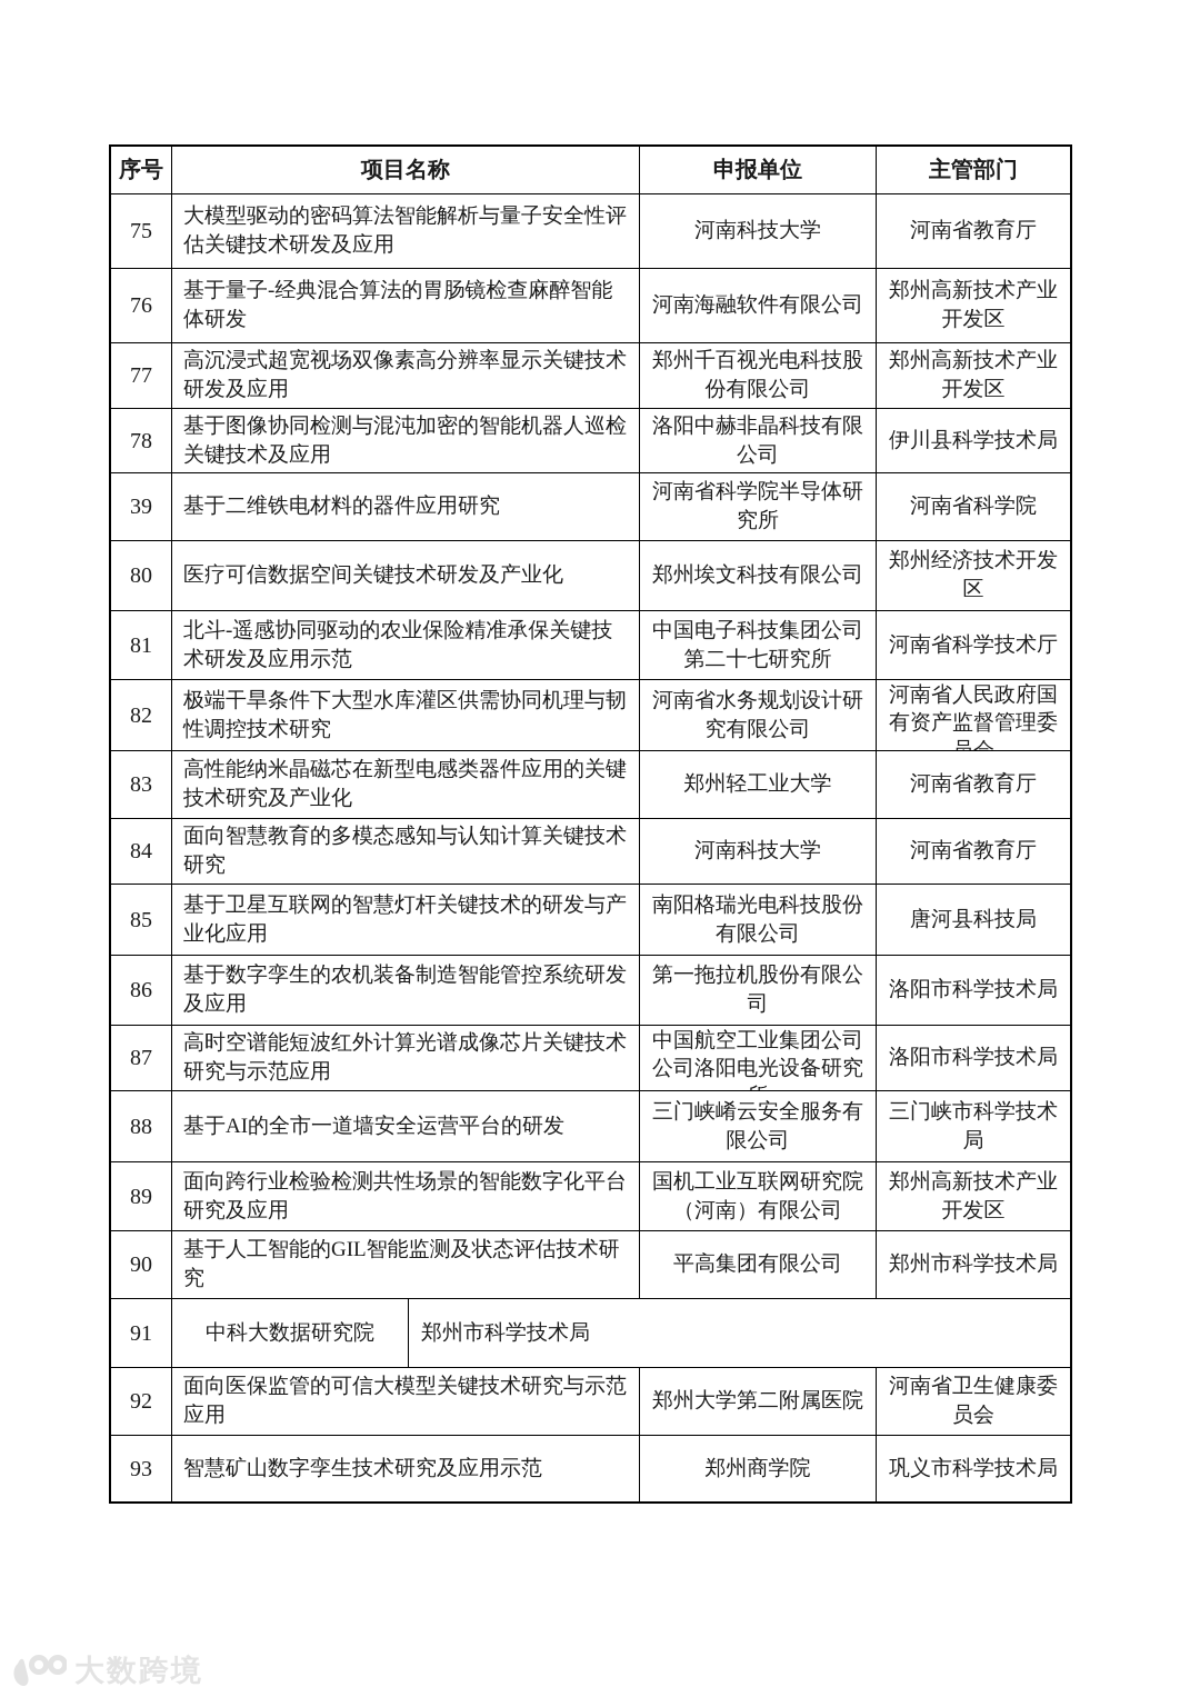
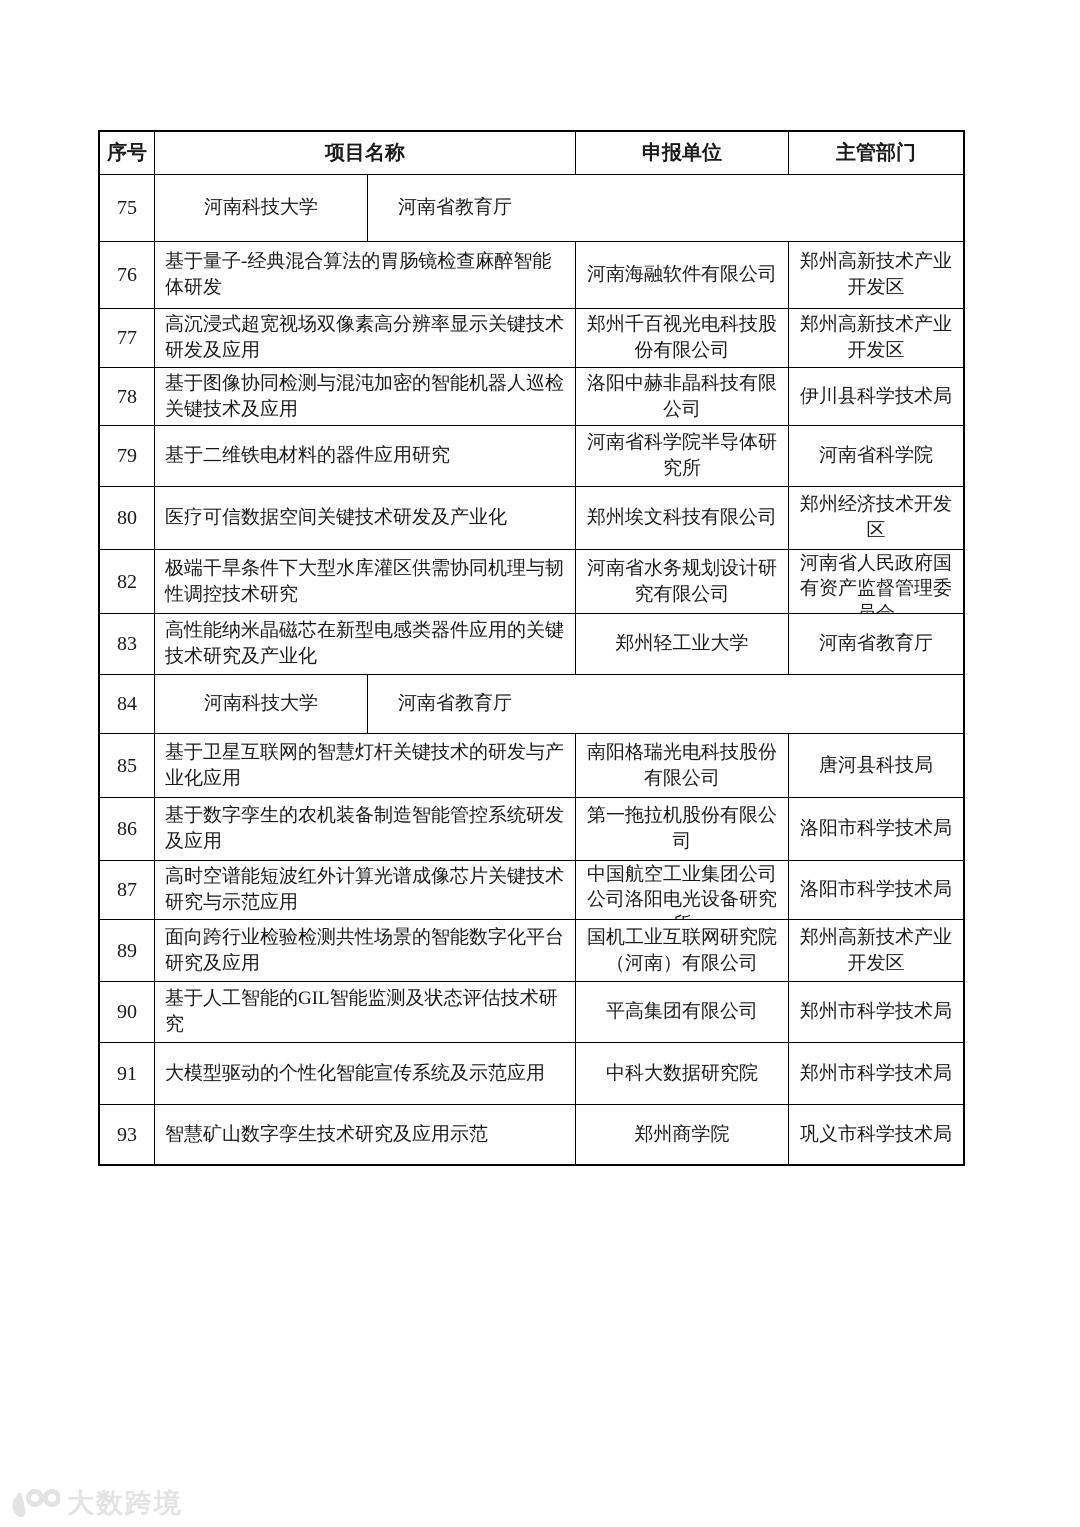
  序号
  项目名称
  申报单位
  主管部门
  75
- 大模型驱动的密码算法智能解析与量子安全性评估关键技术研发及应用
  河南科技大学
  河南省教育厅
  76
  基于量子-经典混合算法的胃肠镜检查麻醉智能体研发
  河南海融软件有限公司
  郑州高新技术产业开发区
  77
  高沉浸式超宽视场双像素高分辨率显示关键技术研发及应用
  郑州千百视光电科技股份有限公司
  郑州高新技术产业开发区
  78
  基于图像协同检测与混沌加密的智能机器人巡检关键技术及应用
  洛阳中赫非晶科技有限公司
  伊川县科学技术局
- 39
+ 79
  基于二维铁电材料的器件应用研究
  河南省科学院半导体研究所
  河南省科学院
  80
  医疗可信数据空间关键技术研发及产业化
  郑州埃文科技有限公司
  郑州经济技术开发区
- 81
- 北斗-遥感协同驱动的农业保险精准承保关键技术研发及应用示范
- 中国电子科技集团公司第二十七研究所
- 河南省科学技术厅
  82
  极端干旱条件下大型水库灌区供需协同机理与韧性调控技术研究
  河南省水务规划设计研究有限公司
  河南省人民政府国有资产监督管理委
  83
  高性能纳米晶磁芯在新型电感类器件应用的关键技术研究及产业化
  郑州轻工业大学
  河南省教育厅
  84
- 面向智慧教育的多模态感知与认知计算关键技术研究
  河南科技大学
  河南省教育厅
  85
  基于卫星互联网的智慧灯杆关键技术的研发与产业化应用
  南阳格瑞光电科技股份有限公司
  唐河县科技局
  86
  基于数字孪生的农机装备制造智能管控系统研发及应用
  第一拖拉机股份有限公司
  洛阳市科学技术局
  87
  高时空谱能短波红外计算光谱成像芯片关键技术研究与示范应用
  中国航空工业集团公司公司洛阳电光设备研究
  洛阳市科学技术局
- 88
- 基于AI的全市一道墙安全运营平台的研发
- 三门峡崤云安全服务有限公司
- 三门峡市科学技术局
  89
  面向跨行业检验检测共性场景的智能数字化平台研究及应用
  国机工业互联网研究院（河南）有限公司
  郑州高新技术产业开发区
  90
  基于人工智能的GIL智能监测及状态评估技术研究
  平高集团有限公司
  郑州市科学技术局
  91
+ 大模型驱动的个性化智能宣传系统及示范应用
  中科大数据研究院
  郑州市科学技术局
- 92
- 面向医保监管的可信大模型关键技术研究与示范应用
- 郑州大学第二附属医院
- 河南省卫生健康委员会
  93
  智慧矿山数字孪生技术研究及应用示范
  郑州商学院
  巩义市科学技术局
  大数跨境
